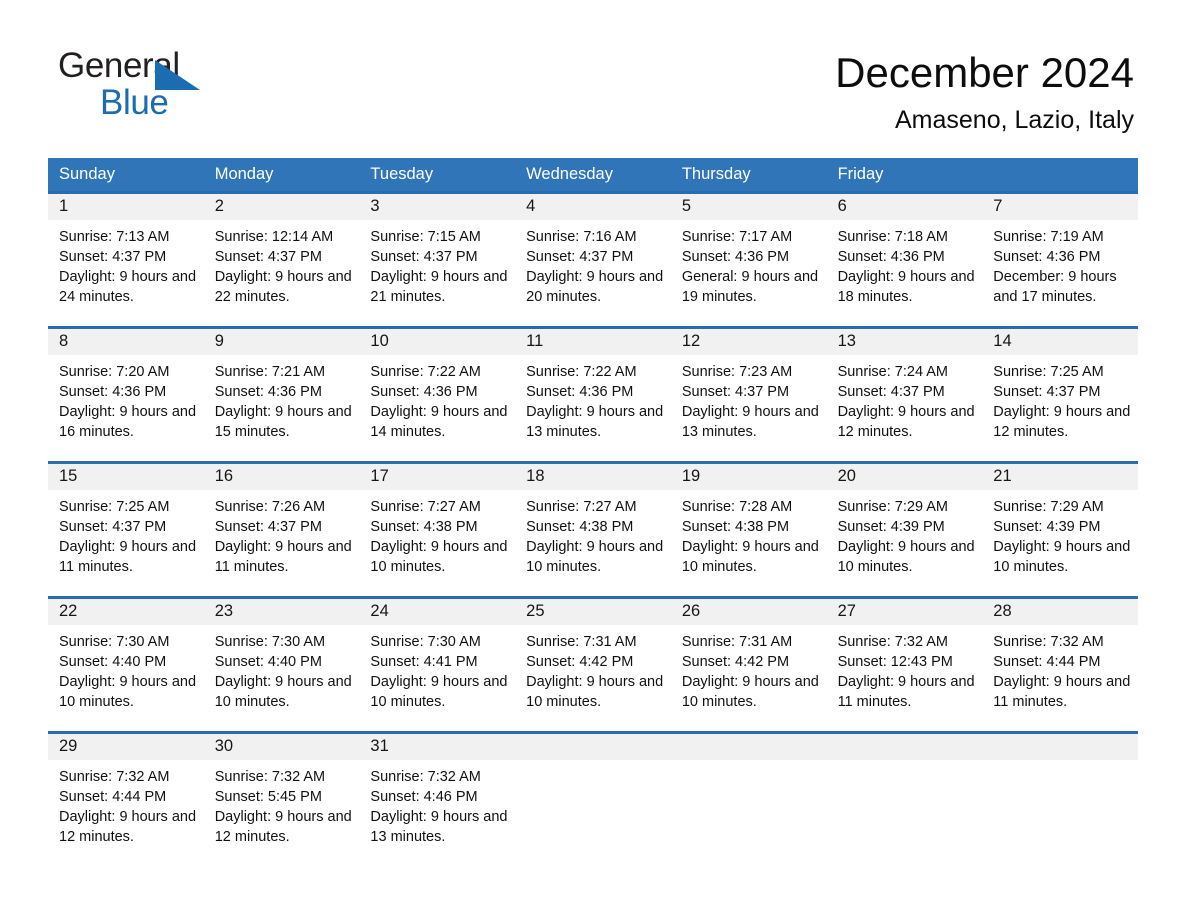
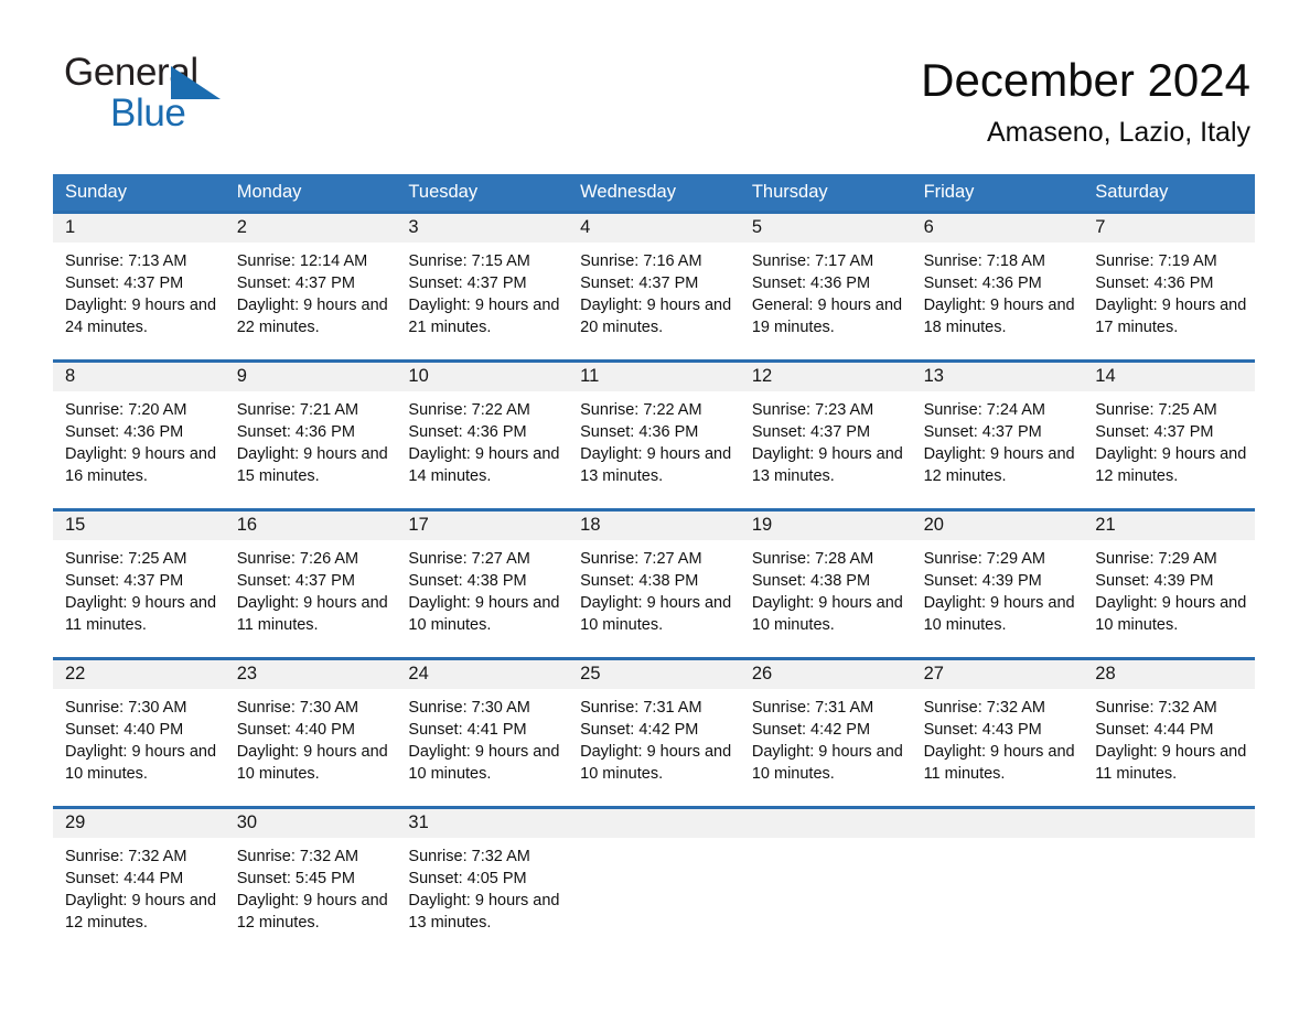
  General
  Blue
  December 2024
  Amaseno, Lazio, Italy
  Sunday
  Monday
  Tuesday
  Wednesday
  Thursday
  Friday
+ Saturday
  1
  Sunrise: 7:13 AM
  Sunset: 4:37 PM
  Daylight: 9 hours and 24 minutes.
  2
  Sunrise: 12:14 AM
  Sunset: 4:37 PM
  Daylight: 9 hours and 22 minutes.
  3
  Sunrise: 7:15 AM
  Sunset: 4:37 PM
  Daylight: 9 hours and 21 minutes.
  4
  Sunrise: 7:16 AM
  Sunset: 4:37 PM
  Daylight: 9 hours and 20 minutes.
  5
  Sunrise: 7:17 AM
  Sunset: 4:36 PM
  General: 9 hours and 19 minutes.
  6
  Sunrise: 7:18 AM
  Sunset: 4:36 PM
  Daylight: 9 hours and 18 minutes.
  7
  Sunrise: 7:19 AM
  Sunset: 4:36 PM
- December: 9 hours and 17 minutes.
+ Daylight: 9 hours and 17 minutes.
  8
  Sunrise: 7:20 AM
  Sunset: 4:36 PM
  Daylight: 9 hours and 16 minutes.
  9
  Sunrise: 7:21 AM
  Sunset: 4:36 PM
  Daylight: 9 hours and 15 minutes.
  10
  Sunrise: 7:22 AM
  Sunset: 4:36 PM
  Daylight: 9 hours and 14 minutes.
  11
  Sunrise: 7:22 AM
  Sunset: 4:36 PM
  Daylight: 9 hours and 13 minutes.
  12
  Sunrise: 7:23 AM
  Sunset: 4:37 PM
  Daylight: 9 hours and 13 minutes.
  13
  Sunrise: 7:24 AM
  Sunset: 4:37 PM
  Daylight: 9 hours and 12 minutes.
  14
  Sunrise: 7:25 AM
  Sunset: 4:37 PM
  Daylight: 9 hours and 12 minutes.
  15
  Sunrise: 7:25 AM
  Sunset: 4:37 PM
  Daylight: 9 hours and 11 minutes.
  16
  Sunrise: 7:26 AM
  Sunset: 4:37 PM
  Daylight: 9 hours and 11 minutes.
  17
  Sunrise: 7:27 AM
  Sunset: 4:38 PM
  Daylight: 9 hours and 10 minutes.
  18
  Sunrise: 7:27 AM
  Sunset: 4:38 PM
  Daylight: 9 hours and 10 minutes.
  19
  Sunrise: 7:28 AM
  Sunset: 4:38 PM
  Daylight: 9 hours and 10 minutes.
  20
  Sunrise: 7:29 AM
  Sunset: 4:39 PM
  Daylight: 9 hours and 10 minutes.
  21
  Sunrise: 7:29 AM
  Sunset: 4:39 PM
  Daylight: 9 hours and 10 minutes.
  22
  Sunrise: 7:30 AM
  Sunset: 4:40 PM
  Daylight: 9 hours and 10 minutes.
  23
  Sunrise: 7:30 AM
  Sunset: 4:40 PM
  Daylight: 9 hours and 10 minutes.
  24
  Sunrise: 7:30 AM
  Sunset: 4:41 PM
  Daylight: 9 hours and 10 minutes.
  25
  Sunrise: 7:31 AM
  Sunset: 4:42 PM
  Daylight: 9 hours and 10 minutes.
  26
  Sunrise: 7:31 AM
  Sunset: 4:42 PM
  Daylight: 9 hours and 10 minutes.
  27
  Sunrise: 7:32 AM
- Sunset: 12:43 PM
+ Sunset: 4:43 PM
  Daylight: 9 hours and 11 minutes.
  28
  Sunrise: 7:32 AM
  Sunset: 4:44 PM
  Daylight: 9 hours and 11 minutes.
  29
  Sunrise: 7:32 AM
  Sunset: 4:44 PM
  Daylight: 9 hours and 12 minutes.
  30
  Sunrise: 7:32 AM
  Sunset: 5:45 PM
  Daylight: 9 hours and 12 minutes.
  31
  Sunrise: 7:32 AM
- Sunset: 4:46 PM
+ Sunset: 4:05 PM
  Daylight: 9 hours and 13 minutes.
